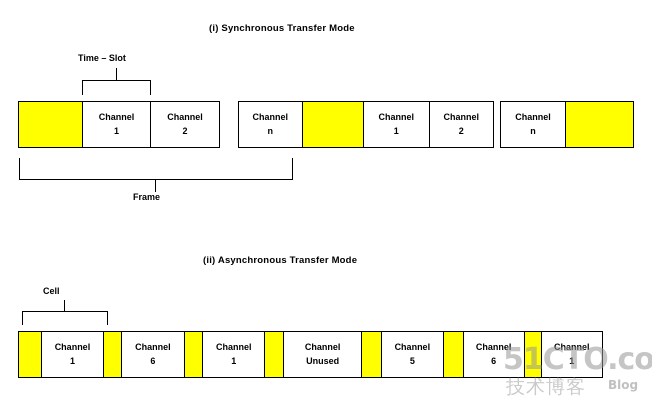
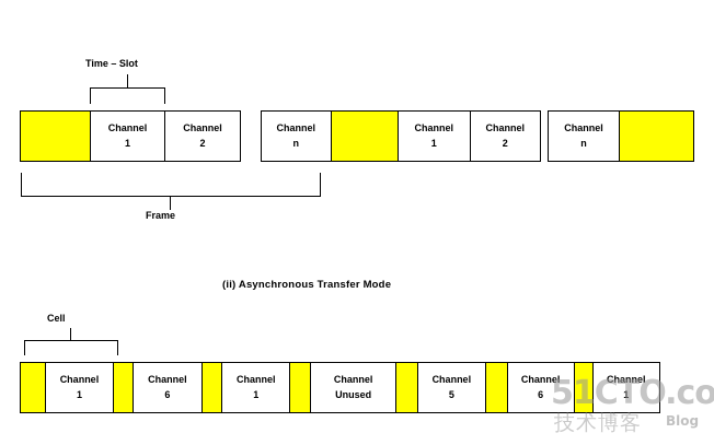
- (i) Synchronous Transfer Mode
  Time – Slot
  Channel
  1
  Channel
  2
  Channel
  n
  Channel
  1
  Channel
  2
  Channel
  n
  Frame
  (ii) Asynchronous Transfer Mode
  Cell
  Channel
  1
  Channel
  6
  Channel
  1
  Channel
  Unused
  Channel
  5
  Channel
  6
  Channel
  1
  51CTO.co
  技术博客
  Blog
